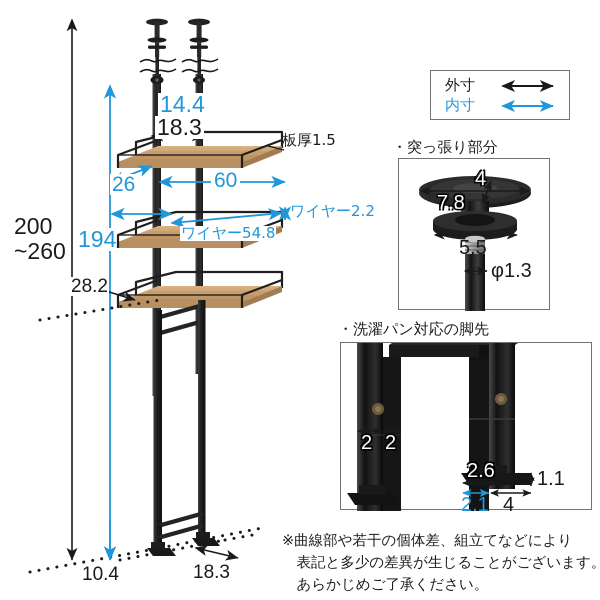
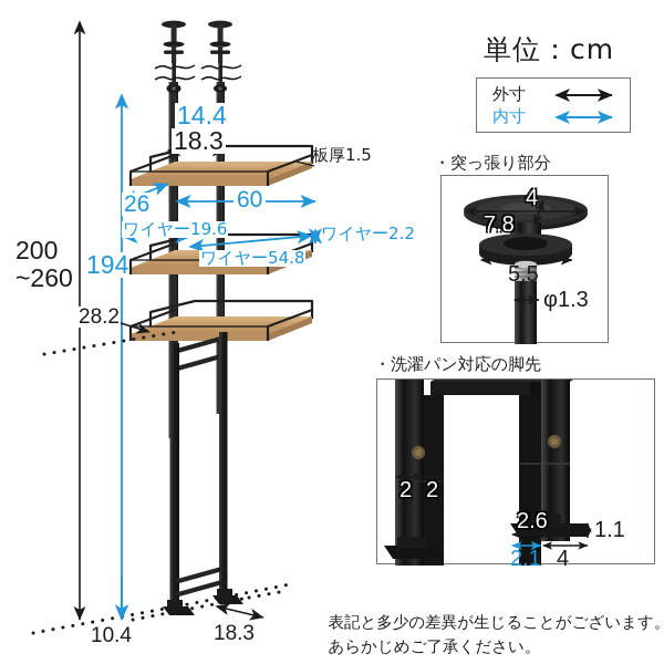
  200
  ~260
  194
  28.2
  14.4
  18.3
  26
  60
  板厚1.5
+ ワイヤー19.6
  ワイヤー54.8
  ワイヤー2.2
  10.4
  18.3
+ 単位：cm
  外寸
  内寸
  ・突っ張り部分
  7.8
  4
  5.5
  φ1.3
  ・洗濯パン対応の脚先
  2
  2
  2.6
  1.1
  2.1
  4
- ※曲線部や若干の個体差、組立てなどにより
  表記と多少の差異が生じることがございます。
  あらかじめご了承ください。
